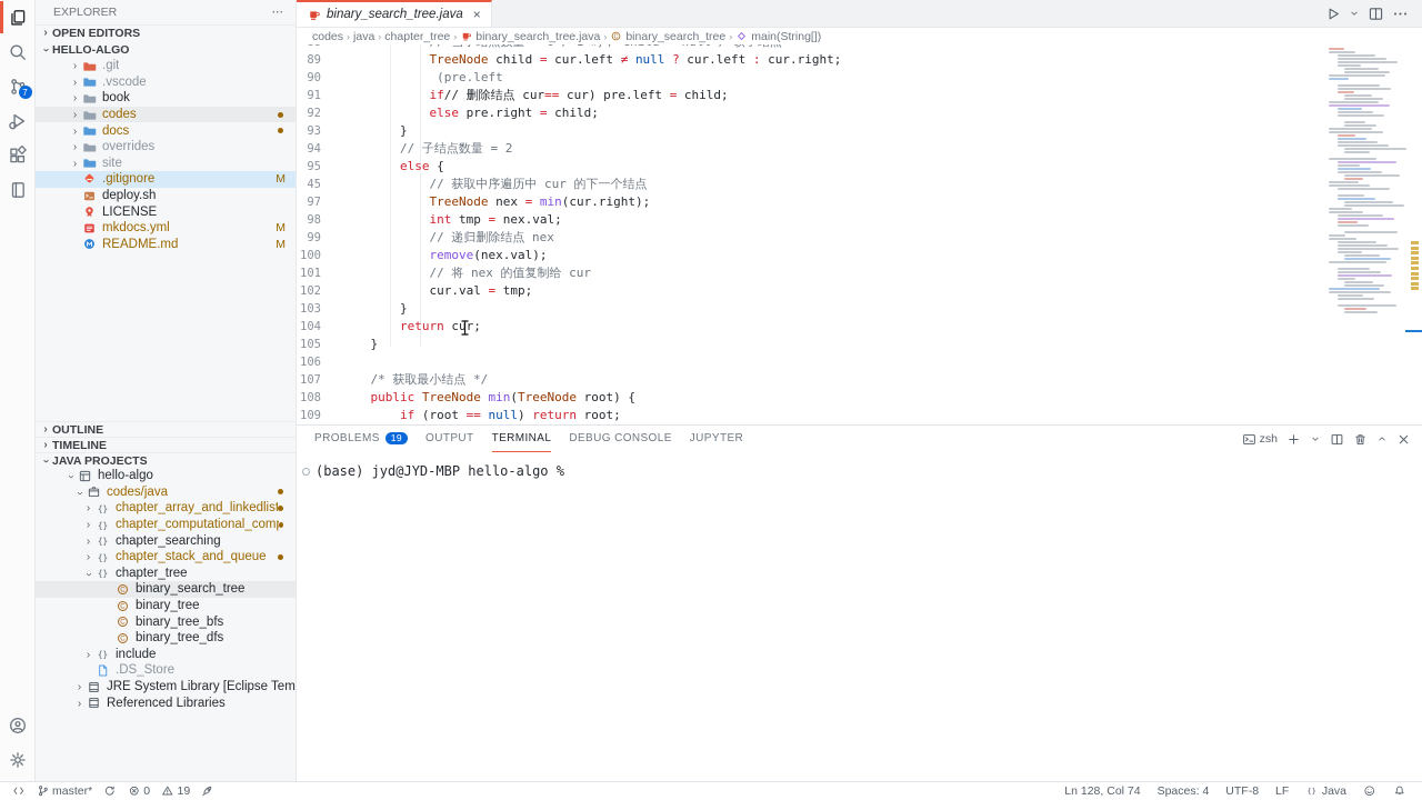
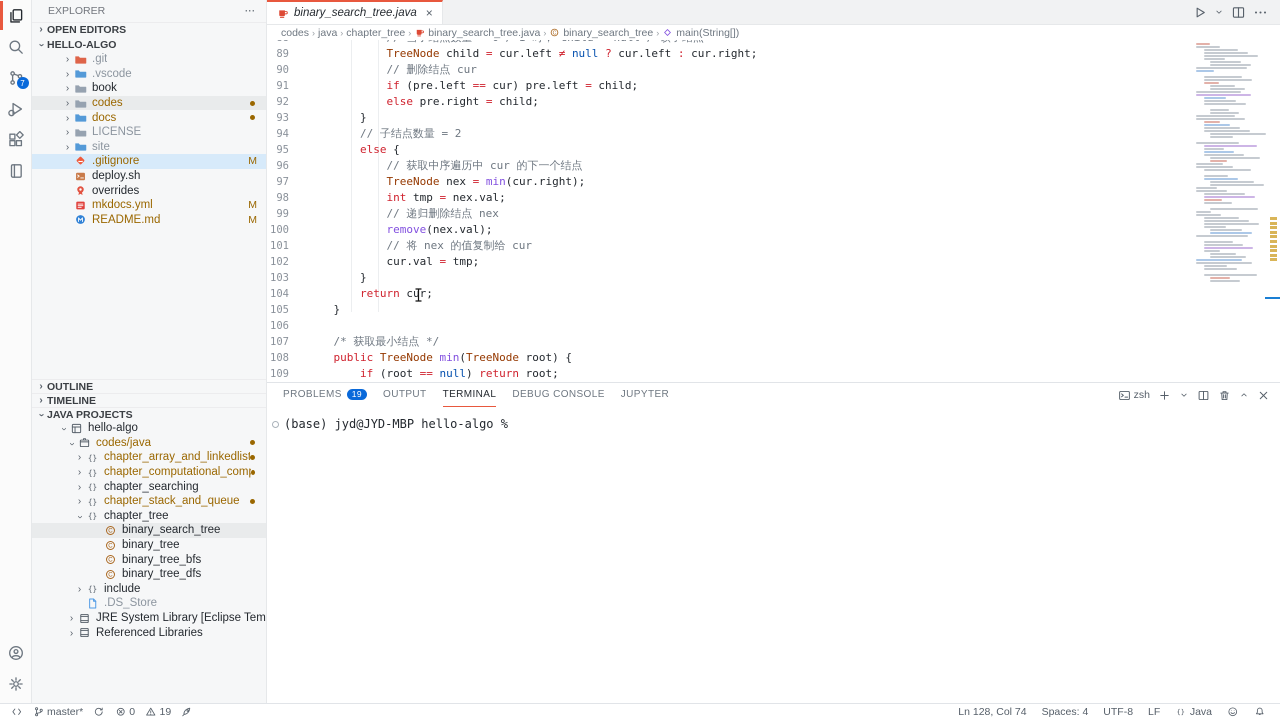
  7
  EXPLORER
  ⋯
  ›
  OPEN EDITORS
  HELLO-ALGO
  ›
  .git
  ›
  .vscode
  ›
  book
  ›
  codes
  ›
  docs
  ›
- overrides
+ LICENSE
  ›
  site
  .gitignore
  M
  deploy.sh
- LICENSE
+ overrides
  mkdocs.yml
  M
  README.md
  M
  ›
  OUTLINE
  ›
  TIMELINE
  JAVA PROJECTS
  hello-algo
  codes/java
  ›
  {}
  chapter_array_and_linkedlis
  ›
  {}
  chapter_computational_com
  ›
  {}
  chapter_searching
  ›
  {}
  chapter_stack_and_queue
  {}
  chapter_tree
  binary_search_tree
  binary_tree
  binary_tree_bfs
  binary_tree_dfs
  ›
  {}
  include
  .DS_Store
  ›
  ›
  Referenced Libraries
  binary_search_tree.java
  ×
  codes
  ›
  java
  ›
  chapter_tree
  ›
  binary_search_tree.java
  ›
  binary_search_tree
  ›
  main(String[])
  89
  TreeNode child = cur.left ≠ null ? cur.left : cur.right;
  90
- (pre.left
+ // 删除结点 cur
  91
- if// 删除结点 cur== cur) pre.left = child;
+ if (pre.left == cur) pre.left = child;
  92
  else pre.right = child;
  93
  }
  94
  // 子结点数量 = 2
  95
  else {
- 45
+ 96
  // 获取中序遍历中 cur 的下一个结点
  97
  TreeNode nex = min(cur.right);
  98
  int tmp = nex.val;
  99
  // 递归删除结点 nex
  100
  remove(nex.val);
  101
  // 将 nex 的值复制给 cur
  102
  cur.val = tmp;
  103
  }
  104
  return cur;
  105
  }
  106
  107
  /* 获取最小结点 */
  108
  public TreeNode min(TreeNode root) {
  109
  if (root == null) return root;
  PROBLEMS
  19
  OUTPUT
  TERMINAL
  DEBUG CONSOLE
  JUPYTER
  zsh
  (base) jyd@JYD-MBP hello-algo %
  master*
  0
  19
  Ln 128, Col 74
  Spaces: 4
  UTF-8
  LF
  {}
  Java
